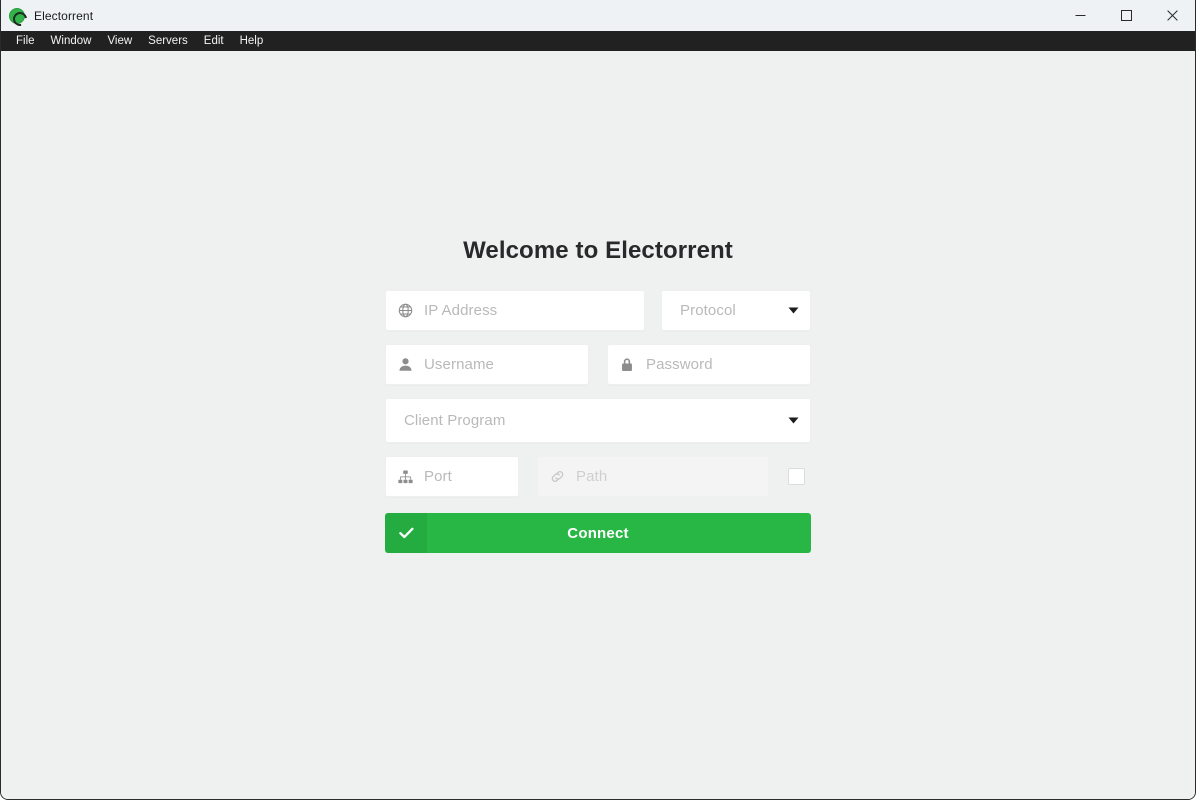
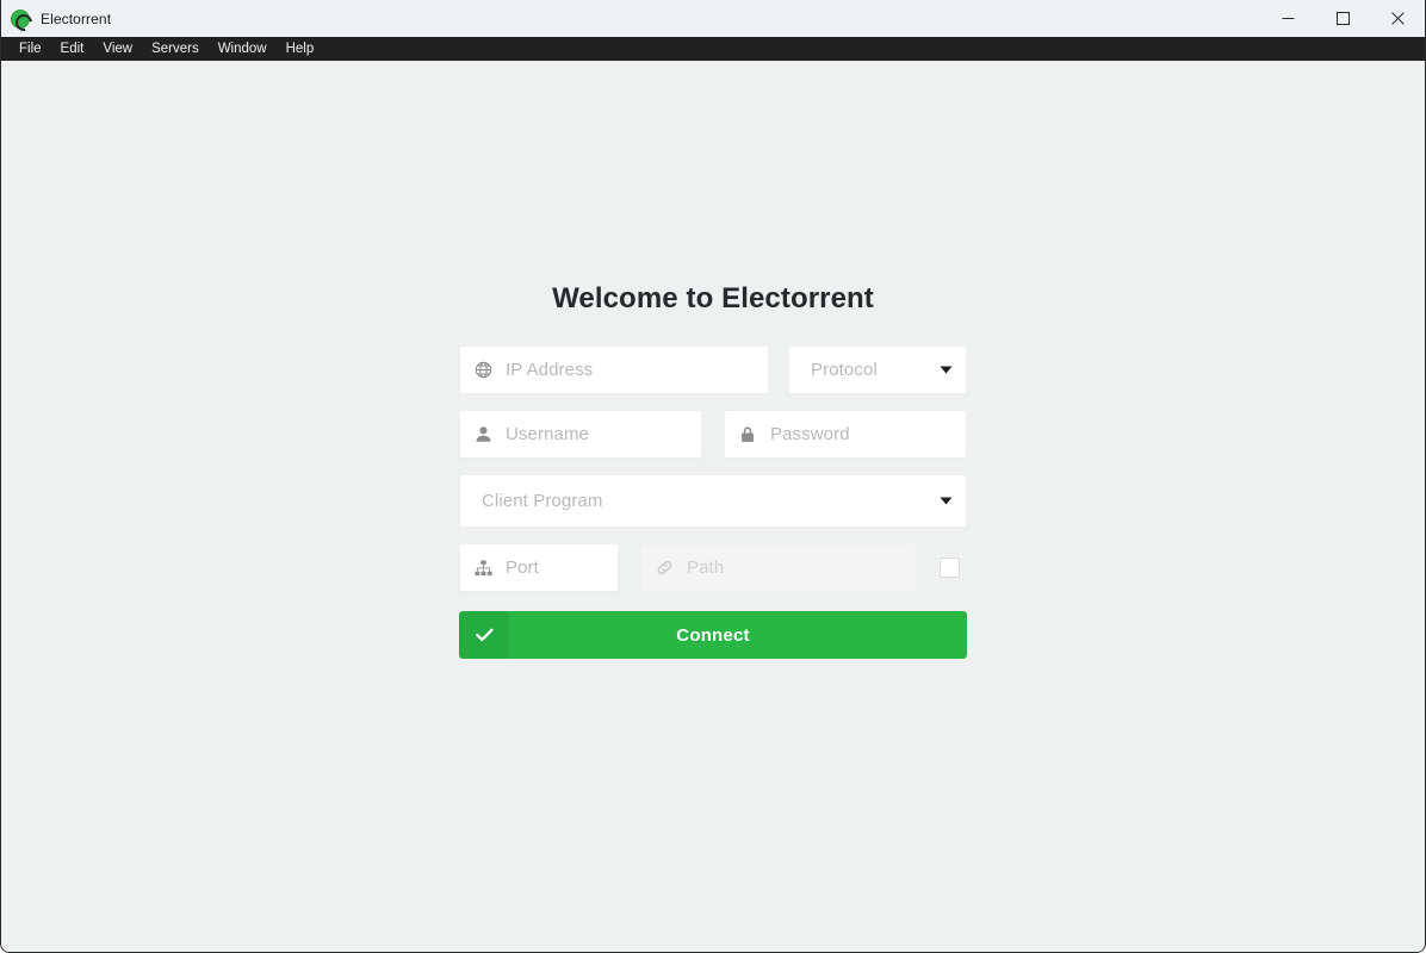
  Electorrent
  File
- Window
+ Edit
  View
  Servers
- Edit
+ Window
  Help
  Welcome to Electorrent
  IP Address
  Protocol
  Username
  Password
  Client Program
  Port
  Path
  Connect
